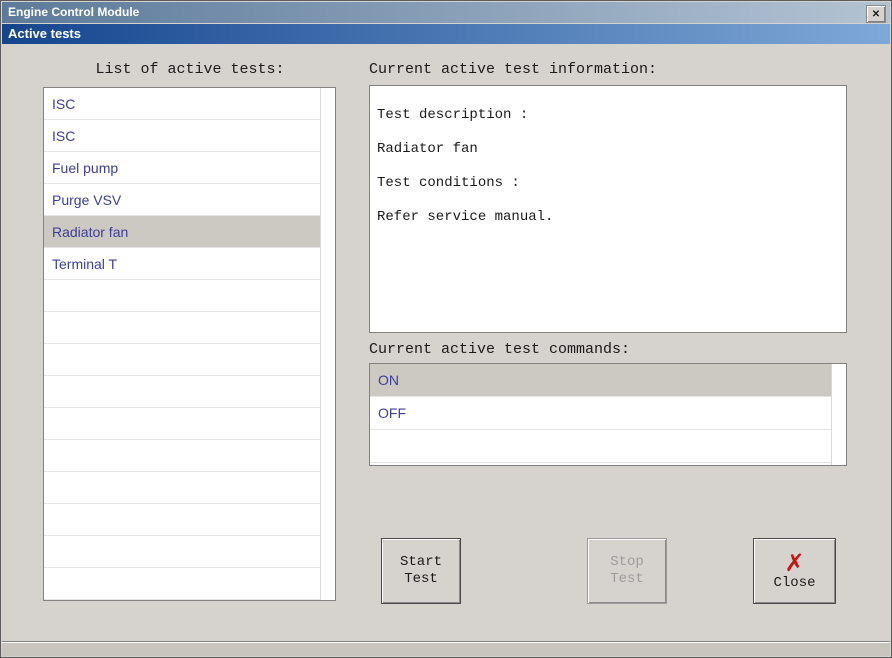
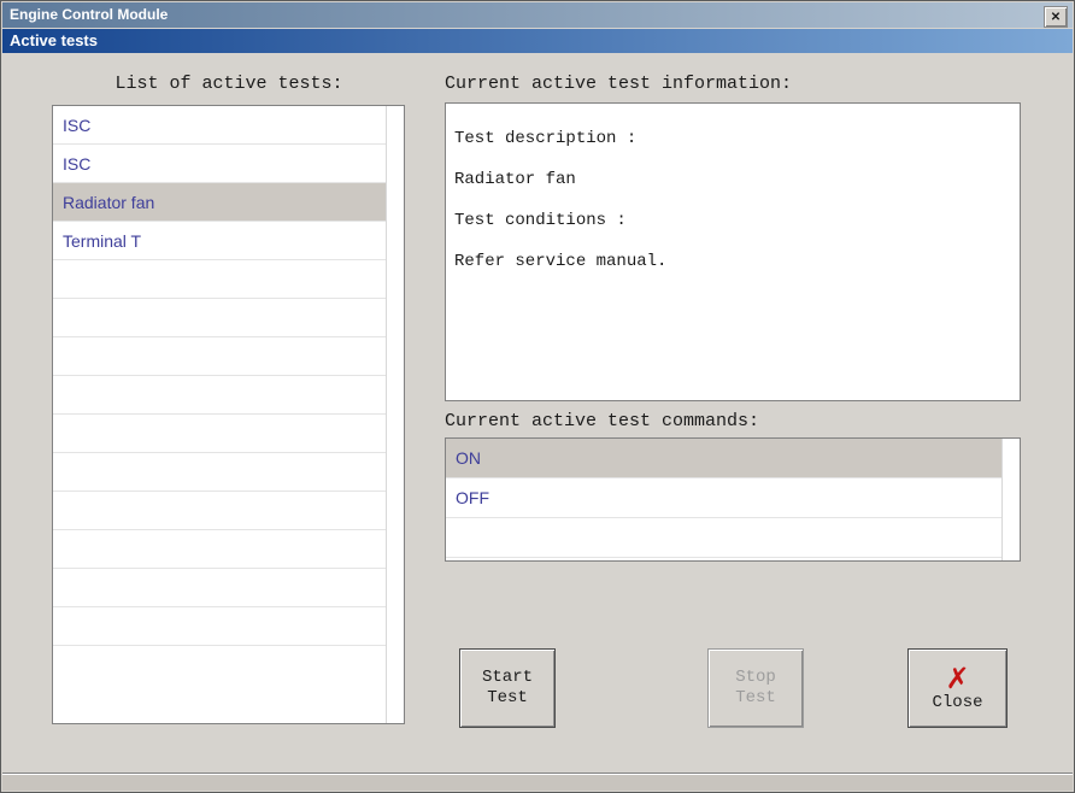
  Engine Control Module
  ✕
  Active tests
  List of active tests:
  ISC
  ISC
- Fuel pump
- Purge VSV
  Radiator fan
  Terminal T
  Current active test information:
  Test description :
  Radiator fan
  Test conditions :
  Refer service manual.
  Current active test commands:
  ON
  OFF
  Start
  Test
  Stop
  Test
  ✗
  Close
